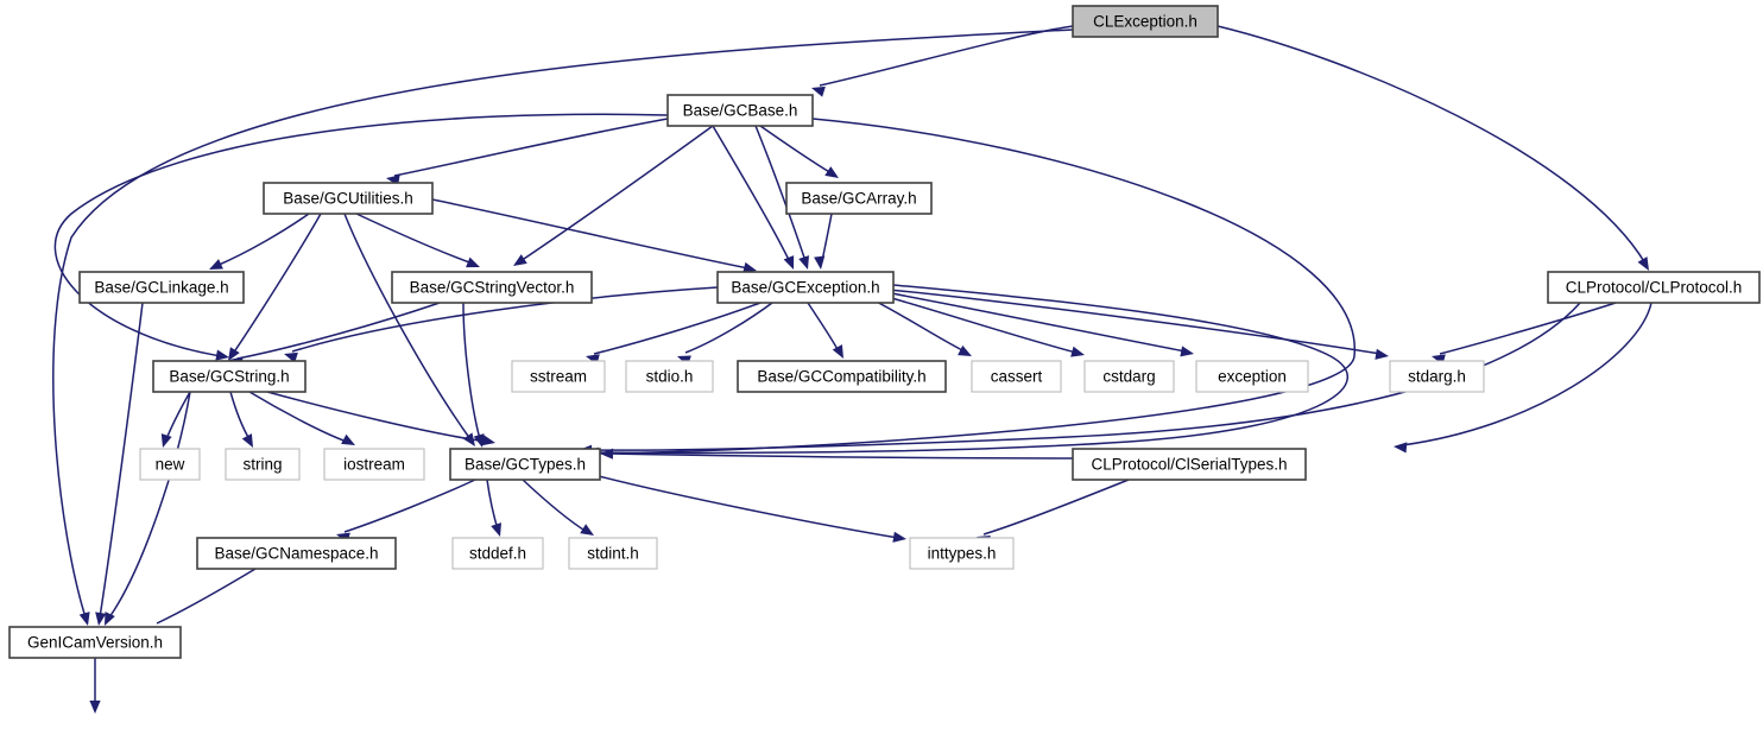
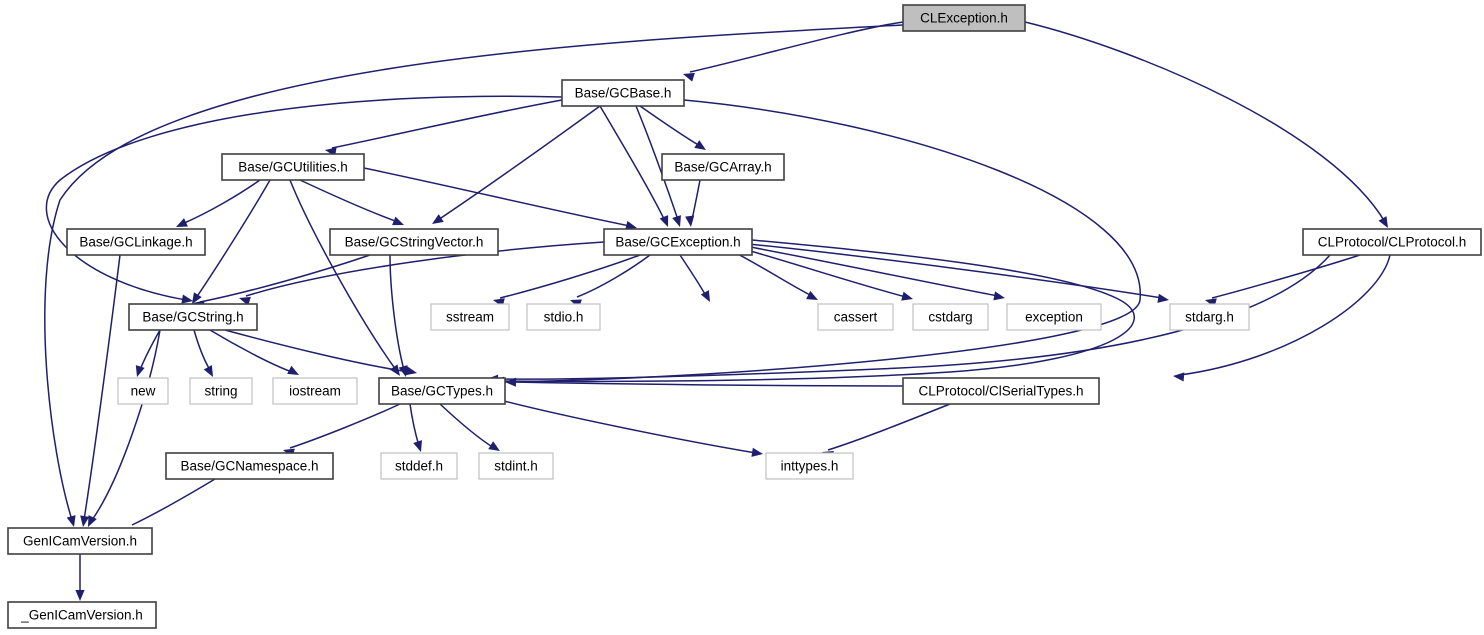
  CLException.h
  Base/GCBase.h
  Base/GCUtilities.h
  Base/GCArray.h
  Base/GCLinkage.h
  Base/GCStringVector.h
  Base/GCException.h
  CLProtocol/CLProtocol.h
  Base/GCString.h
  sstream
  stdio.h
- Base/GCCompatibility.h
  cassert
  cstdarg
  exception
  stdarg.h
  new
  string
  iostream
  Base/GCTypes.h
  CLProtocol/ClSerialTypes.h
  Base/GCNamespace.h
  stddef.h
  stdint.h
  inttypes.h
  GenICamVersion.h
+ _GenICamVersion.h
